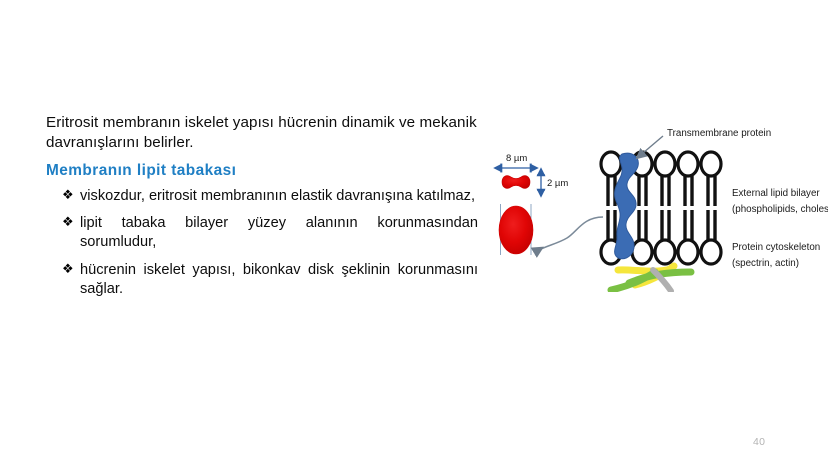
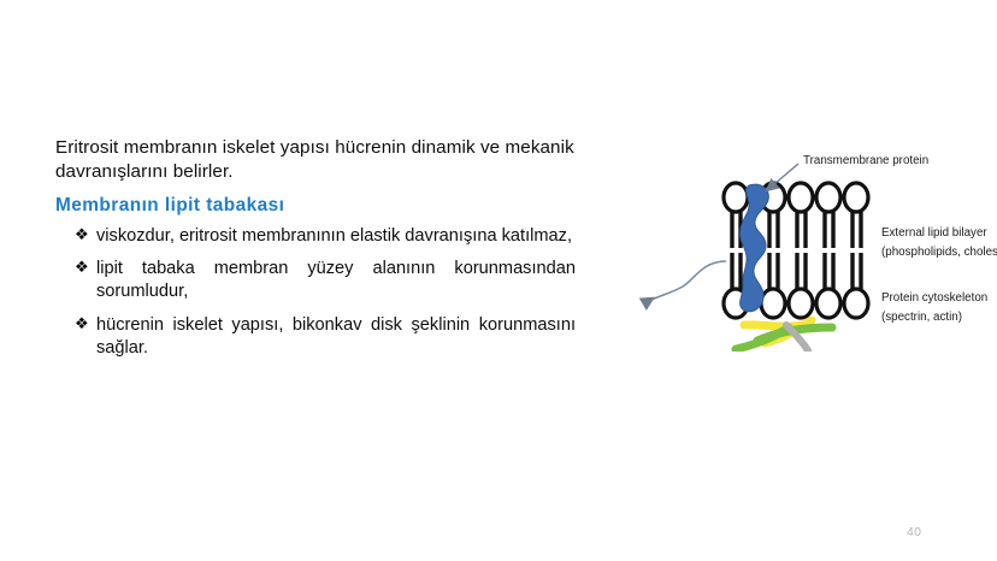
  Eritrosit membranın iskelet yapısı hücrenin dinamik ve mekanik davranışlarını belirler.
  Membranın lipit tabakası
  ❖
  viskozdur, eritrosit membranının elastik davranışına katılmaz,
  ❖
- lipit tabaka bilayer yüzey alanının korunmasından sorumludur,
+ lipit tabaka membran yüzey alanının korunmasından sorumludur,
  ❖
  hücrenin iskelet yapısı, bikonkav disk şeklinin korunmasını sağlar.
- 8 µm
- 2 µm
  Transmembrane protein
  External lipid bilayer
  (phospholipids, choles
  Protein cytoskeleton
  (spectrin, actin)
  40
